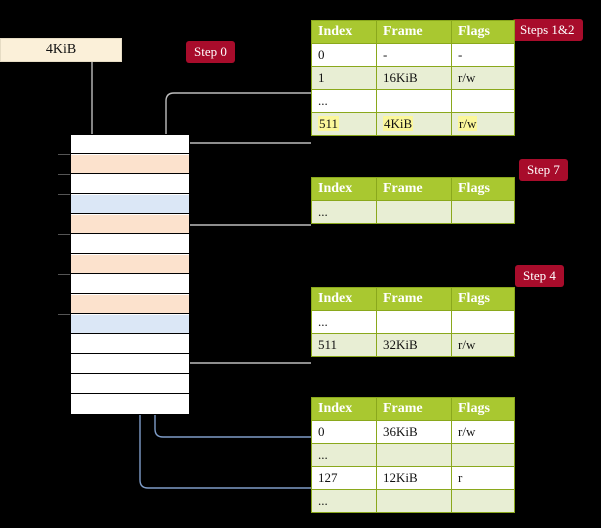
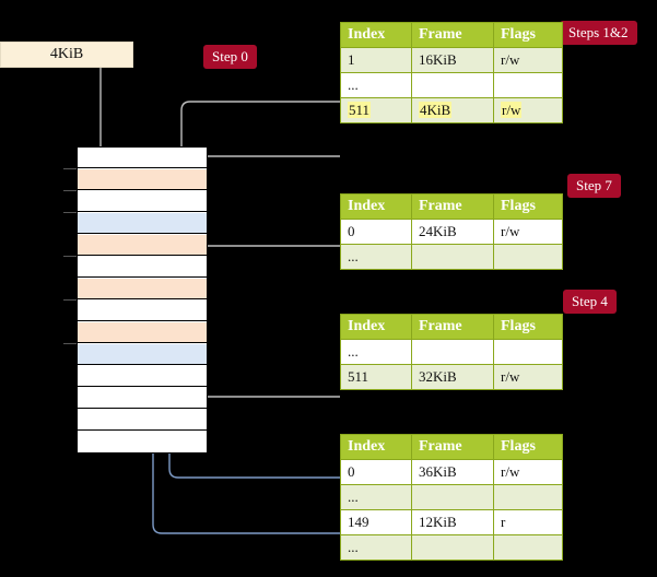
  4KiB
  Step 0
  Steps 1&2
  Step 7
  Step 4
  Index	Frame	Flags
- 0	-	-
  1	16KiB	r/w
  ...
  511	4KiB	r/w
  Index	Frame	Flags
+ 0	24KiB	r/w
  ...
  Index	Frame	Flags
  ...
  511	32KiB	r/w
  Index	Frame	Flags
  0	36KiB	r/w
  ...
- 127	12KiB	r
+ 149	12KiB	r
  ...
